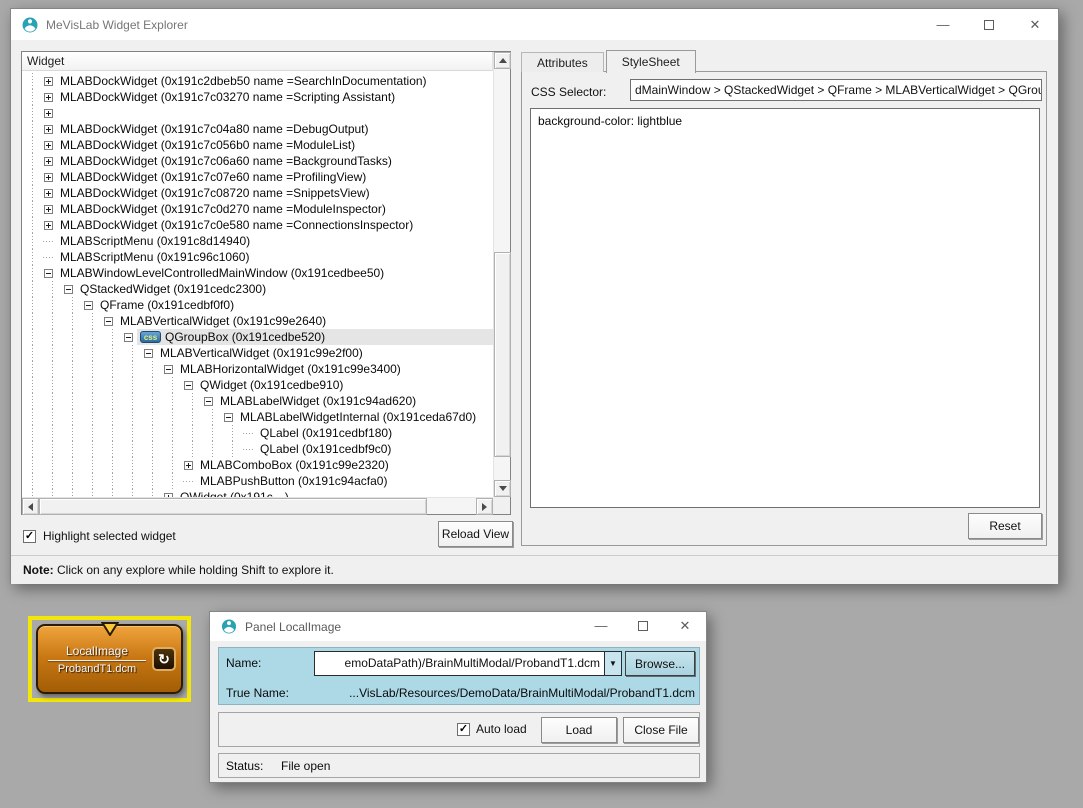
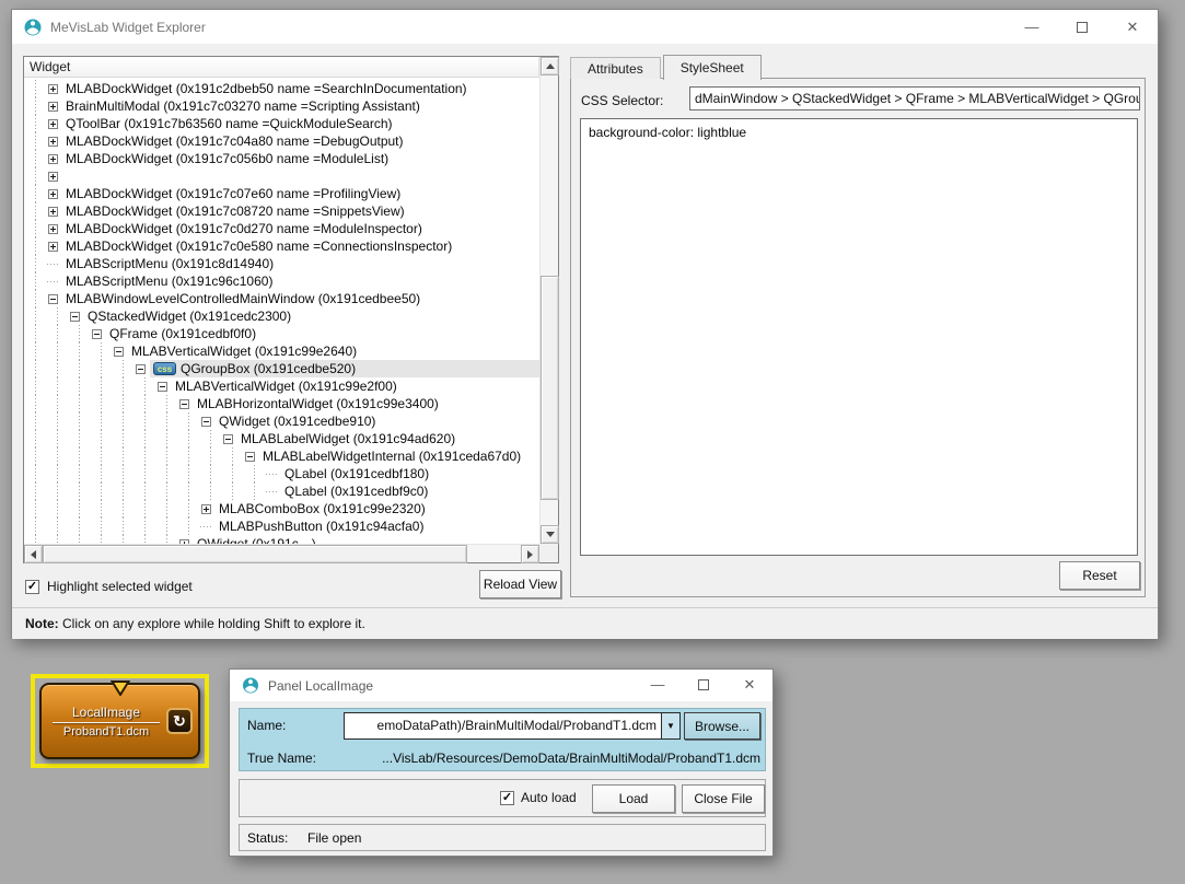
  MeVisLab Widget Explorer
  —
  ✕
  Widget
  MLABDockWidget (0x191c2dbeb50 name =SearchInDocumentation)
- MLABDockWidget (0x191c7c03270 name =Scripting Assistant)
+ BrainMultiModal (0x191c7c03270 name =Scripting Assistant)
+ QToolBar (0x191c7b63560 name =QuickModuleSearch)
  MLABDockWidget (0x191c7c04a80 name =DebugOutput)
  MLABDockWidget (0x191c7c056b0 name =ModuleList)
- MLABDockWidget (0x191c7c06a60 name =BackgroundTasks)
  MLABDockWidget (0x191c7c07e60 name =ProfilingView)
  MLABDockWidget (0x191c7c08720 name =SnippetsView)
  MLABDockWidget (0x191c7c0d270 name =ModuleInspector)
  MLABDockWidget (0x191c7c0e580 name =ConnectionsInspector)
  MLABScriptMenu (0x191c8d14940)
  MLABScriptMenu (0x191c96c1060)
  MLABWindowLevelControlledMainWindow (0x191cedbee50)
  QStackedWidget (0x191cedc2300)
  QFrame (0x191cedbf0f0)
  MLABVerticalWidget (0x191c99e2640)
  css
  QGroupBox (0x191cedbe520)
  MLABVerticalWidget (0x191c99e2f00)
  MLABHorizontalWidget (0x191c99e3400)
  QWidget (0x191cedbe910)
  MLABLabelWidget (0x191c94ad620)
  MLABLabelWidgetInternal (0x191ceda67d0)
  QLabel (0x191cedbf180)
  QLabel (0x191cedbf9c0)
  MLABComboBox (0x191c99e2320)
  MLABPushButton (0x191c94acfa0)
  ✓
  Highlight selected widget
  Reload View
  Note: Click on any explore while holding Shift to explore it.
  Attributes
  StyleSheet
  CSS Selector:
  dMainWindow > QStackedWidget > QFrame > MLABVerticalWidget > QGrou
  background-color: lightblue
  Reset
  LocalImage
  ProbandT1.dcm
  ↻
  Panel LocalImage
  —
  ✕
  Name:
  emoDataPath)/BrainMultiModal/ProbandT1.dcm
  ▼
  Browse...
  True Name:
  ...VisLab/Resources/DemoData/BrainMultiModal/ProbandT1.dcm
  ✓
  Auto load
  Load
  Close File
  Status:
  File open
